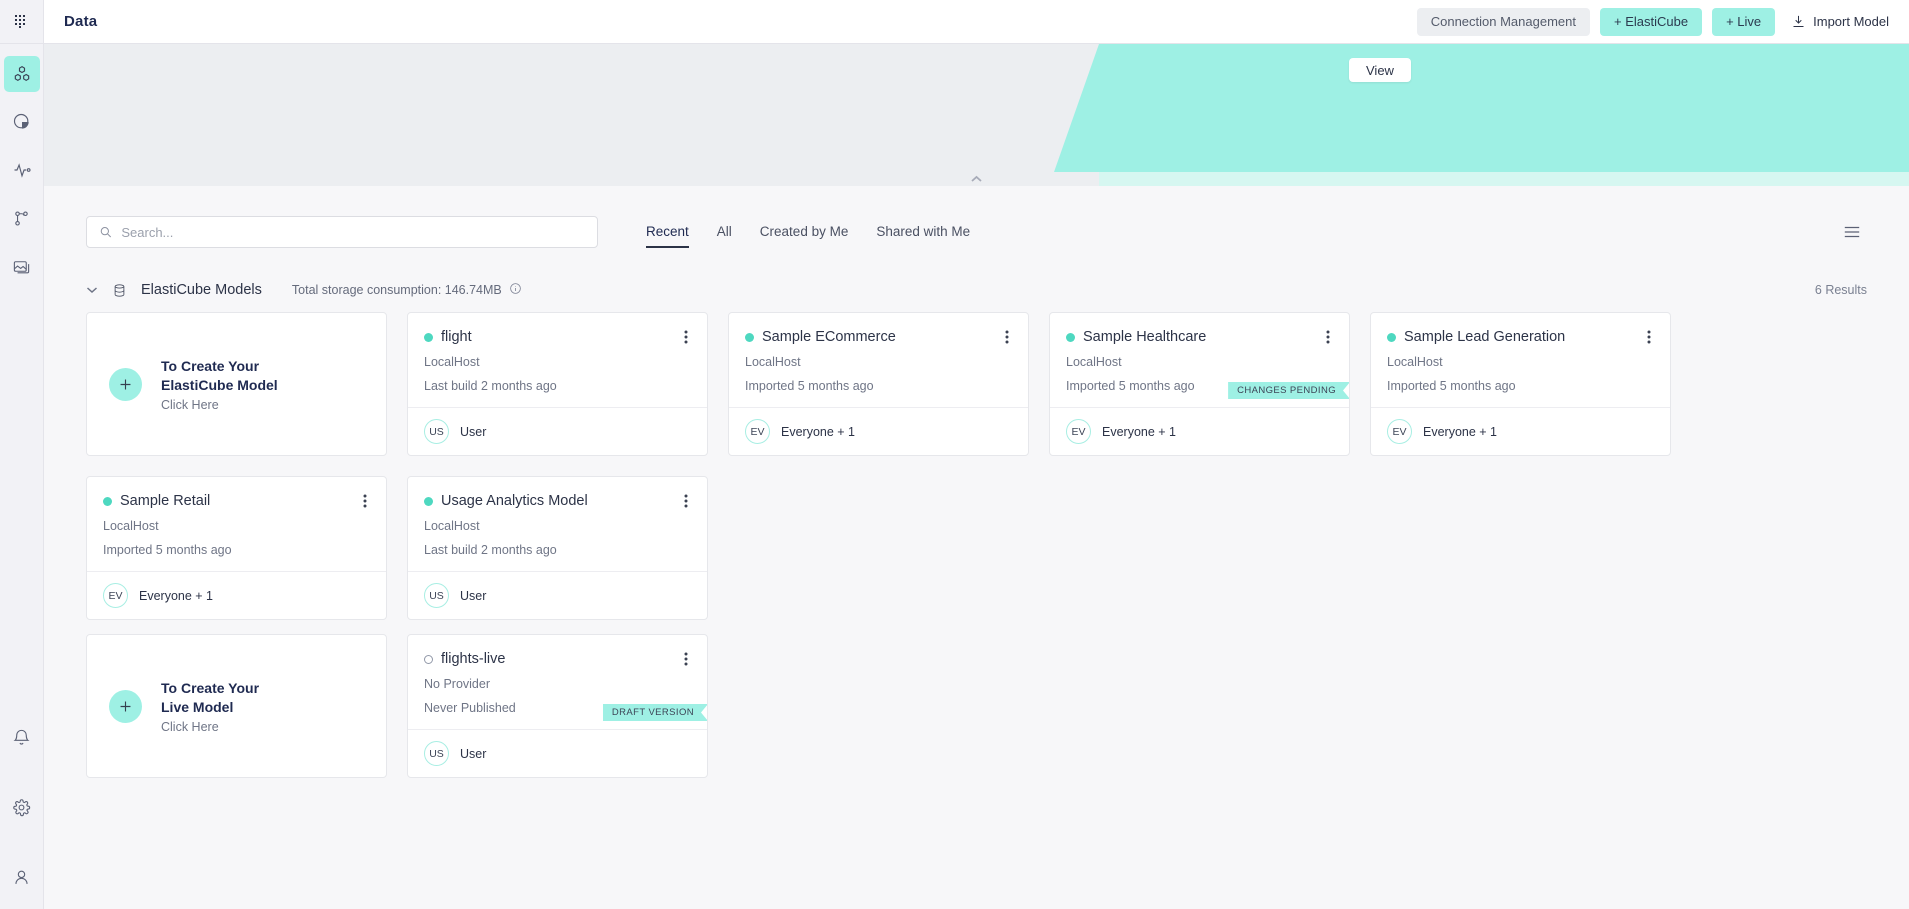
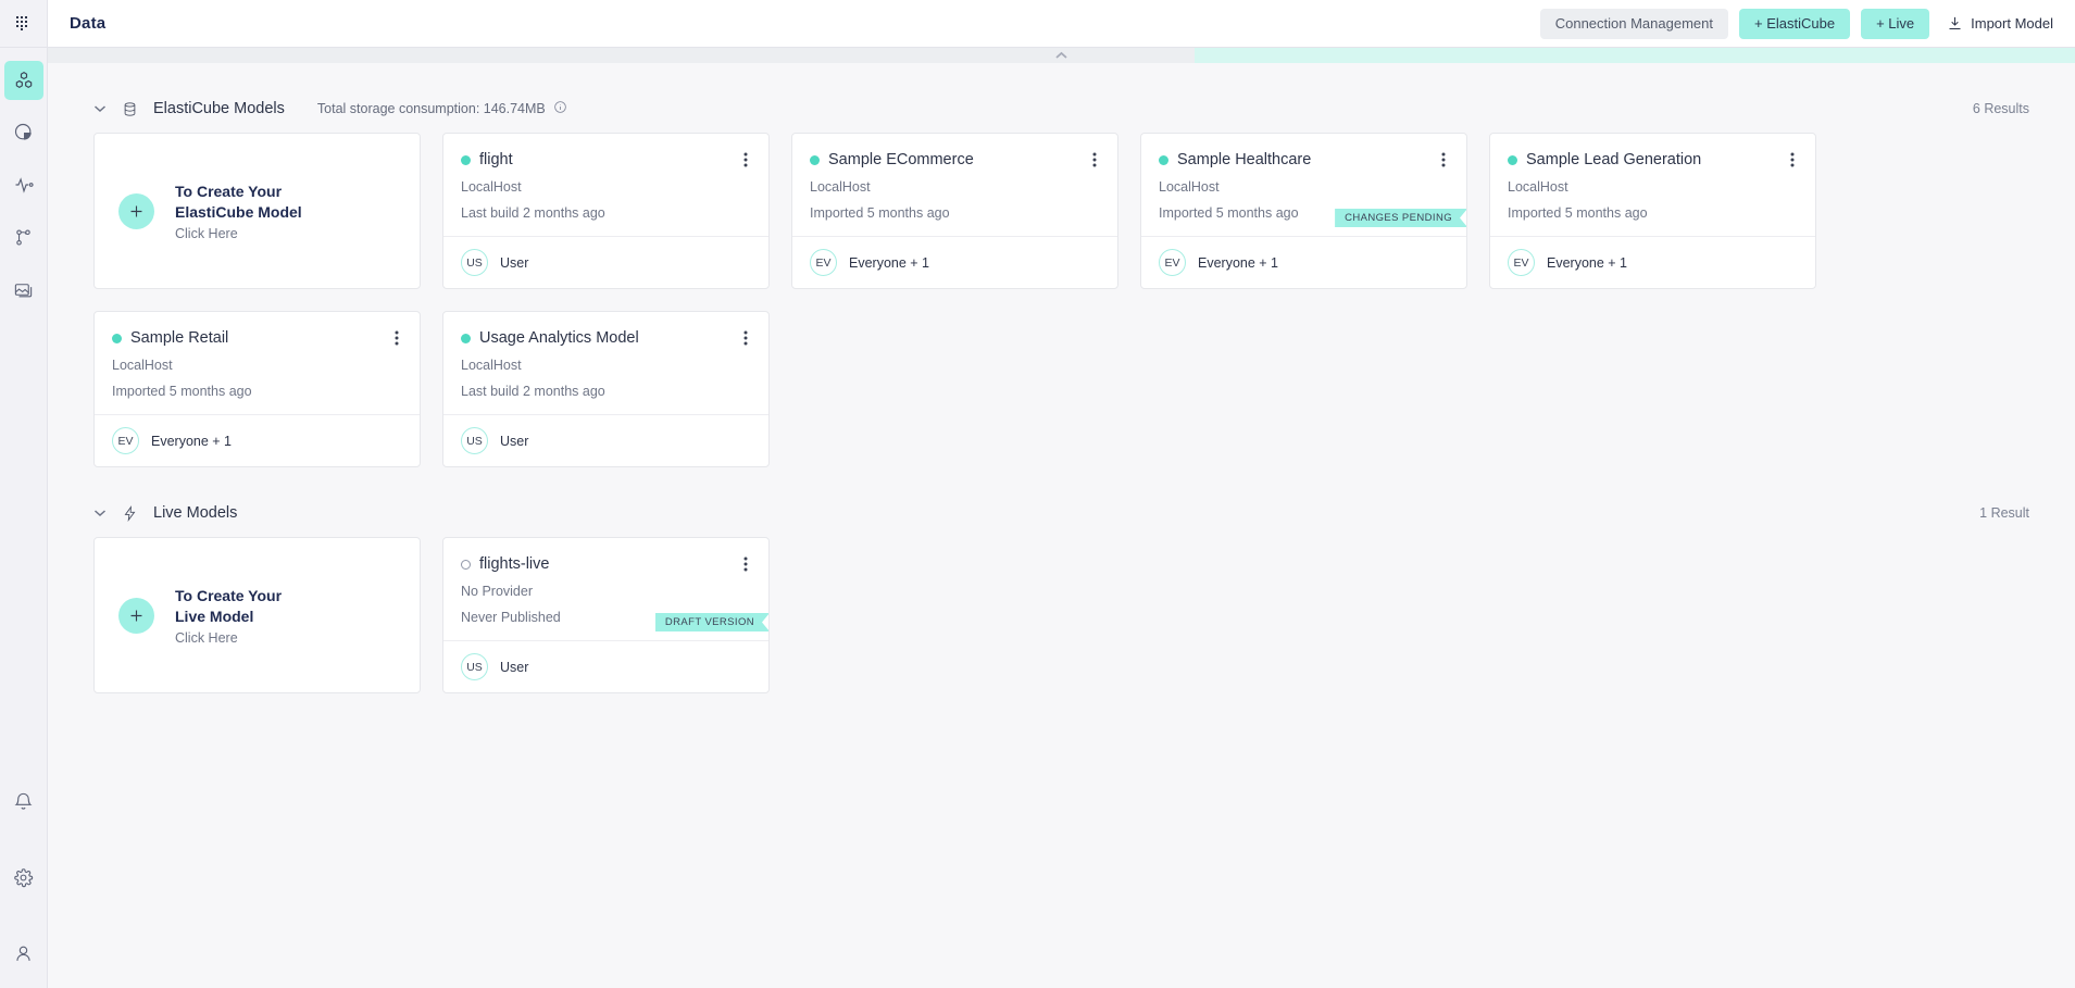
  Data
  Connection Management
  + ElastiCube
  + Live
  Import Model
- View
- Search...
- Recent
- All
- Created by Me
- Shared with Me
  ElastiCube Models
  Total storage consumption: 146.74MB
  6 Results
  To Create Your
  ElastiCube Model
  Click Here
  flight
  LocalHost
  Last build 2 months ago
  US
  User
  Sample ECommerce
  LocalHost
  Imported 5 months ago
  EV
  Everyone + 1
  Sample Healthcare
  LocalHost
  Imported 5 months ago
  CHANGES PENDING
  EV
  Everyone + 1
  Sample Lead Generation
  LocalHost
  Imported 5 months ago
  EV
  Everyone + 1
  Sample Retail
  LocalHost
  Imported 5 months ago
  EV
  Everyone + 1
  Usage Analytics Model
  LocalHost
  Last build 2 months ago
  US
  User
+ Live Models
+ 1 Result
  To Create Your
  Live Model
  Click Here
  flights-live
  No Provider
  Never Published
  DRAFT VERSION
  US
  User
